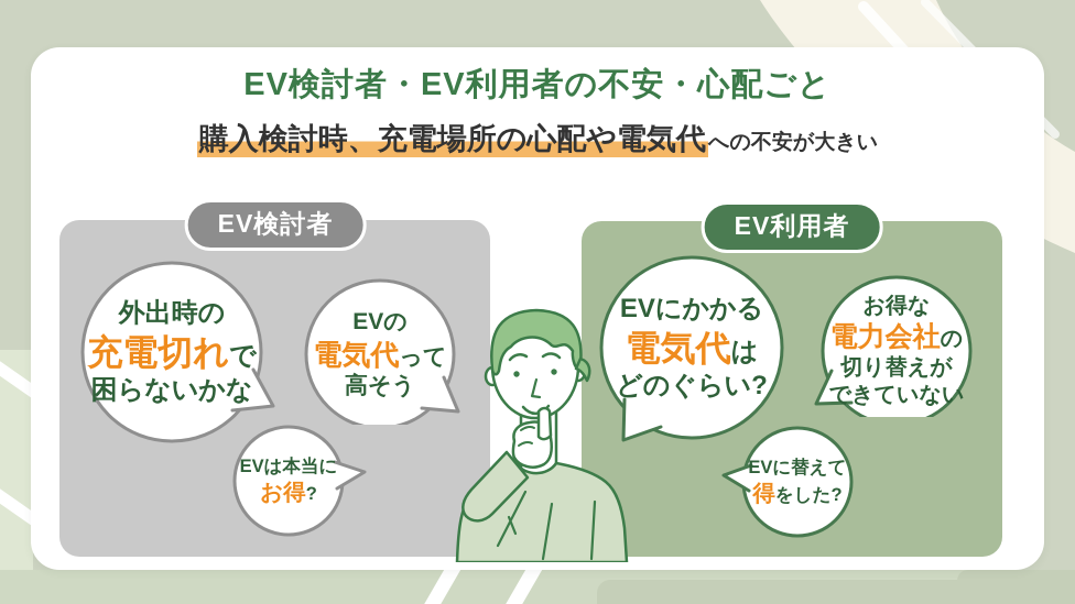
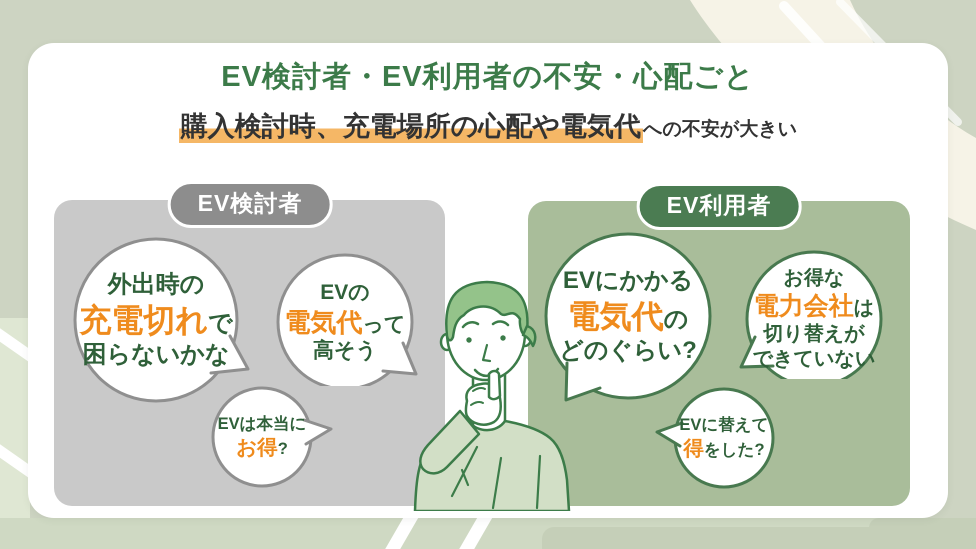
  EV検討者・EV利用者の不安・心配ごと
  購入検討時、充電場所の心配や電気代への不安が大きい
  EV検討者
  EV利用者
  外出時の
  充電切れ
  で
  困らないかな
  EVの
  電気代
  って
  高そう
  EVは本当に
  お得
  ?
  EVにかかる
  電気代
- は
+ の
  どのぐらい?
  お得な
  電力会社
- の
+ は
  切り替えが
  できていない
  EVに替えて
  得
  をした?
